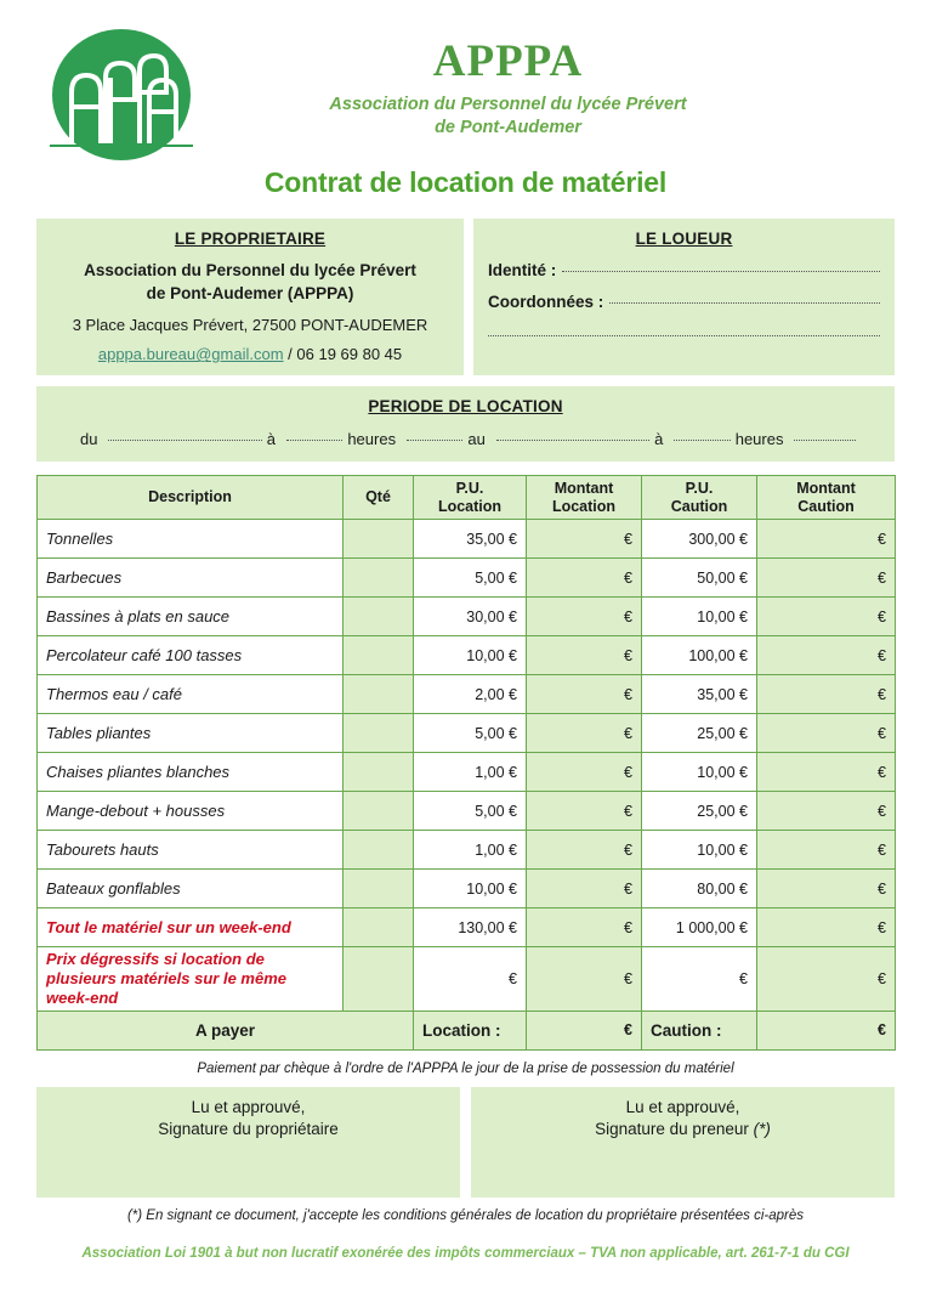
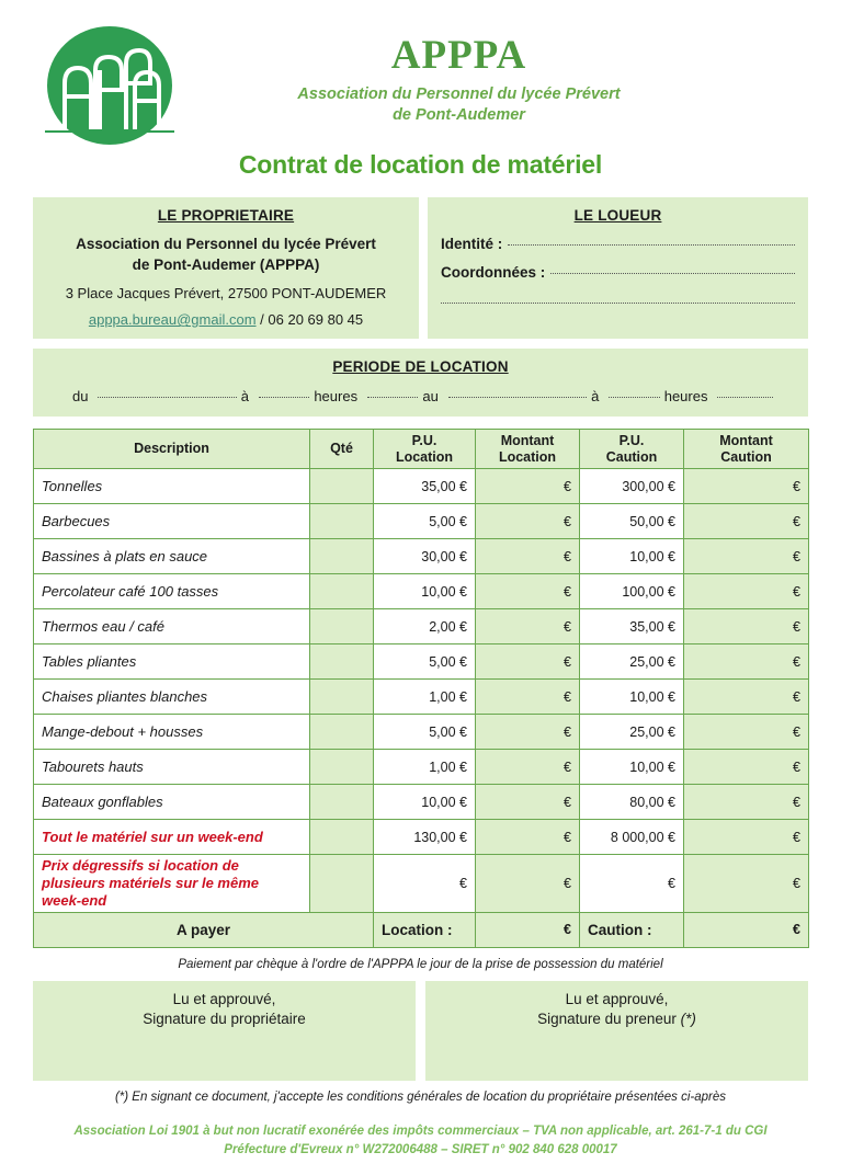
  APPPA
  Association du Personnel du lycée Prévert
  de Pont-Audemer
  Contrat de location de matériel
  LE PROPRIETAIRE
  Association du Personnel du lycée Prévert
  de Pont-Audemer (APPPA)
  3 Place Jacques Prévert, 27500 PONT-AUDEMER
- apppa.bureau@gmail.com / 06 19 69 80 45
+ apppa.bureau@gmail.com / 06 20 69 80 45
  LE LOUEUR
  Identité :
  Coordonnées :
  PERIODE DE LOCATION
  du
  à
  heures
  au
  à
  heures
  Description	Qté	P.U. Location	Montant Location	P.U. Caution	Montant Caution
  Tonnelles		35,00 €	€	300,00 €	€
  Barbecues		5,00 €	€	50,00 €	€
  Bassines à plats en sauce		30,00 €	€	10,00 €	€
  Percolateur café 100 tasses		10,00 €	€	100,00 €	€
  Thermos eau / café		2,00 €	€	35,00 €	€
  Tables pliantes		5,00 €	€	25,00 €	€
  Chaises pliantes blanches		1,00 €	€	10,00 €	€
  Mange-debout + housses		5,00 €	€	25,00 €	€
  Tabourets hauts		1,00 €	€	10,00 €	€
  Bateaux gonflables		10,00 €	€	80,00 €	€
- Tout le matériel sur un week-end		130,00 €	€	1 000,00 €	€
+ Tout le matériel sur un week-end		130,00 €	€	8 000,00 €	€
  Prix dégressifs si location de plusieurs matériels sur le même week-end		€	€	€	€
  A payer	Location :	€	Caution :	€
  Paiement par chèque à l'ordre de l'APPPA le jour de la prise de possession du matériel
  Lu et approuvé,
  Signature du propriétaire
  Lu et approuvé,
  Signature du preneur (*)
  (*) En signant ce document, j'accepte les conditions générales de location du propriétaire présentées ci-après
  Association Loi 1901 à but non lucratif exonérée des impôts commerciaux – TVA non applicable, art. 261-7-1 du CGI
+ Préfecture d'Evreux n° W272006488 – SIRET n° 902 840 628 00017
